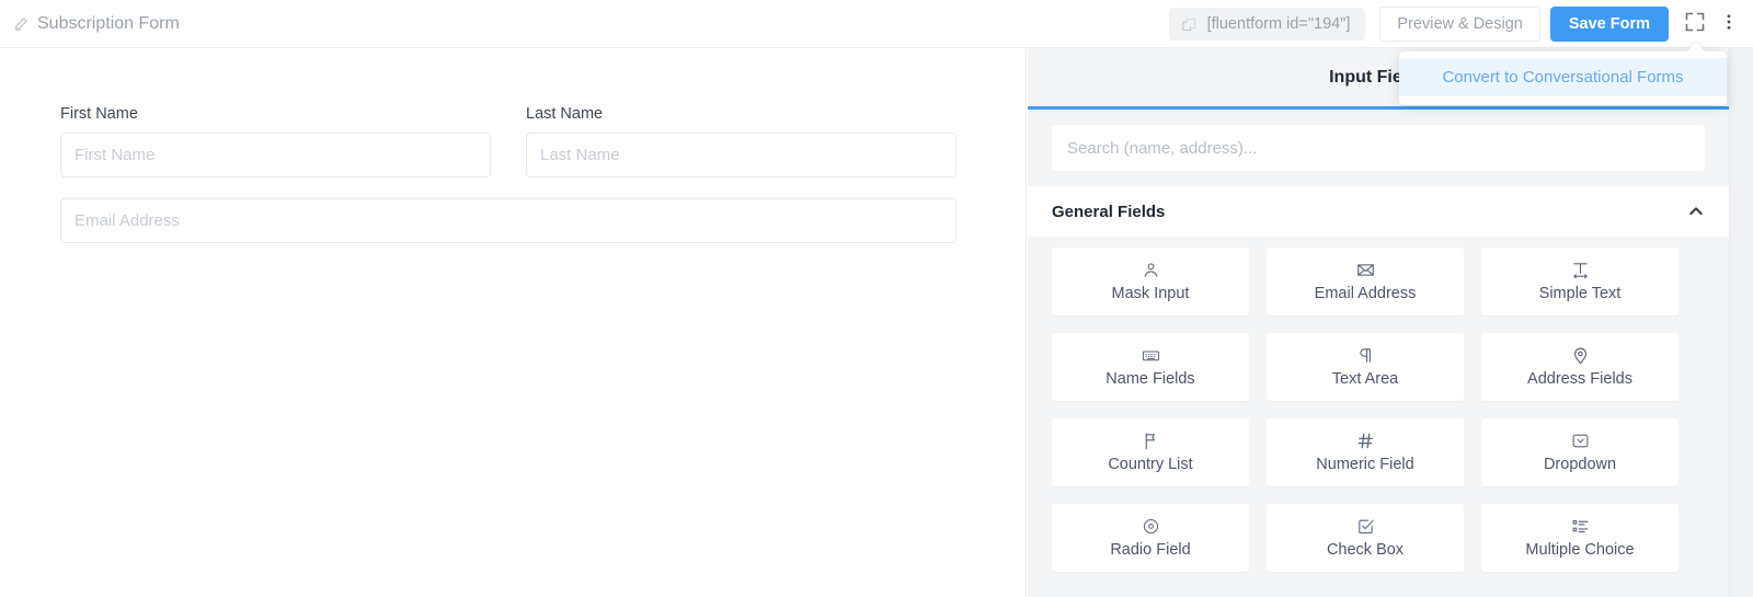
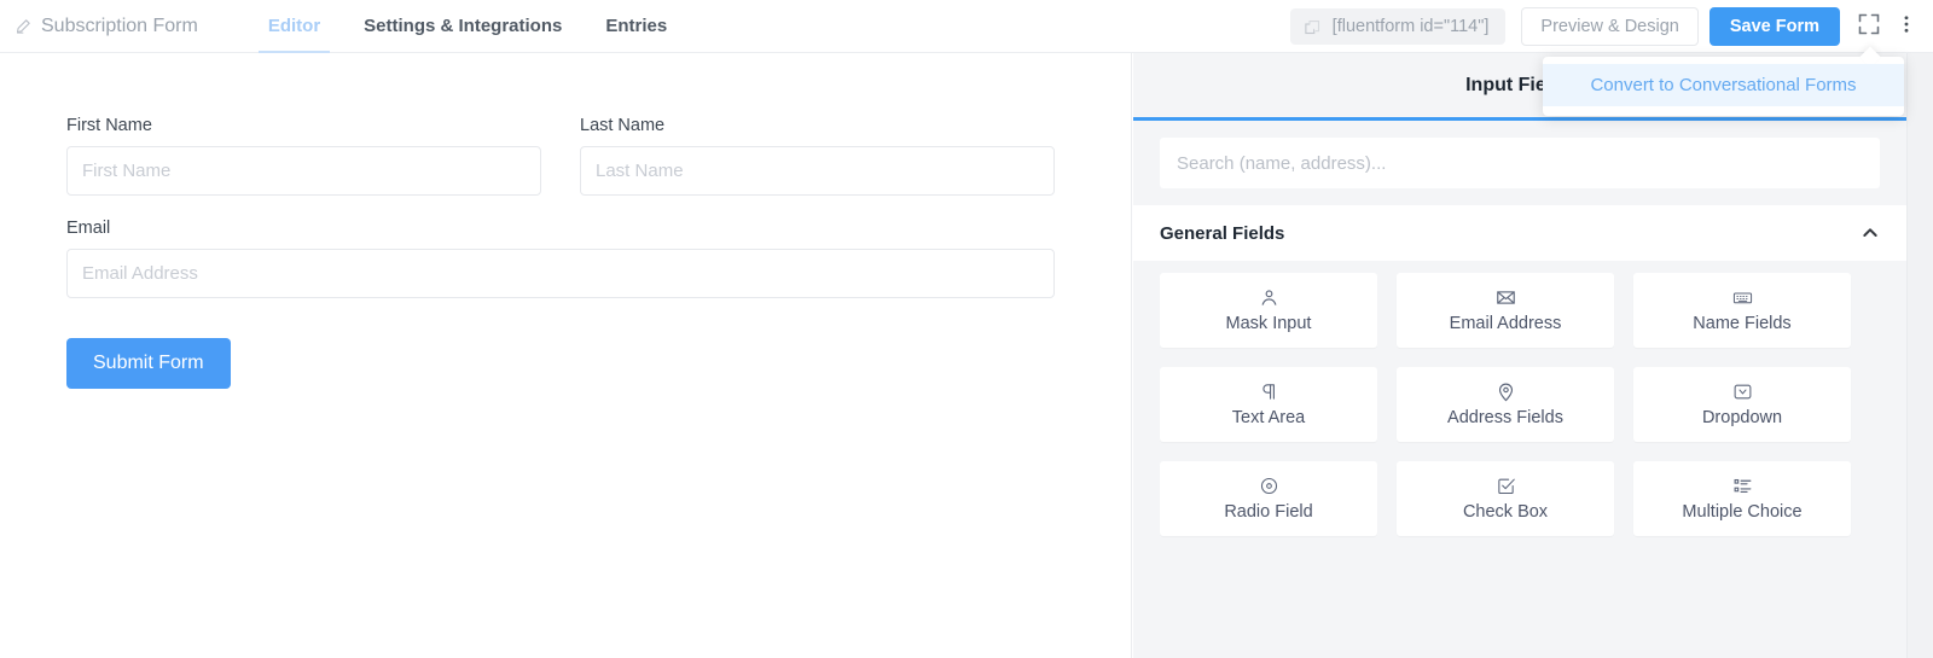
  Subscription Form
+ Editor
+ Settings & Integrations
+ Entries
- [fluentform id="194"]
+ [fluentform id="114"]
  Preview & Design
  Save Form
  Convert to Conversational Forms
  First Name
  First Name
  Last Name
  Last Name
+ Email
  Email Address
+ Submit Form
  Input Fie
  Search (name, address)...
  General Fields
  Mask Input
  Email Address
- Simple Text
  Name Fields
  Text Area
  Address Fields
- Country List
- Numeric Field
  Dropdown
  Radio Field
  Check Box
  Multiple Choice
